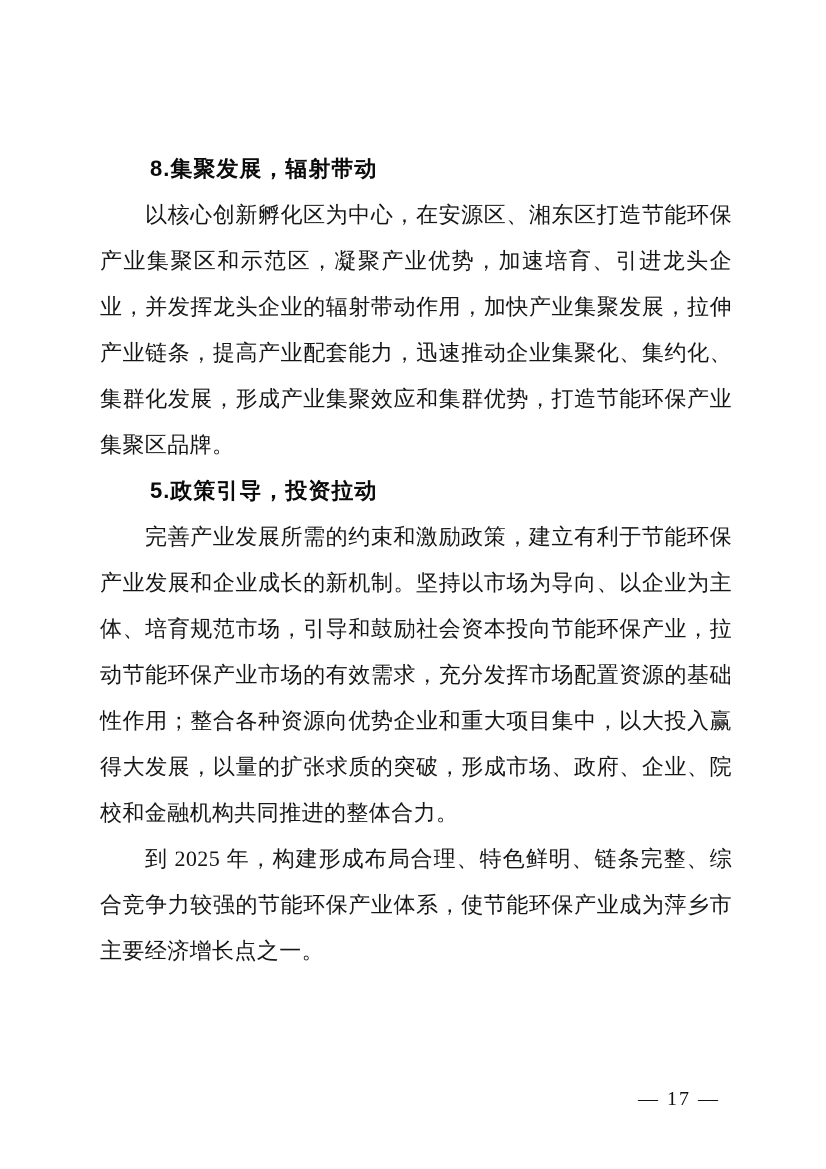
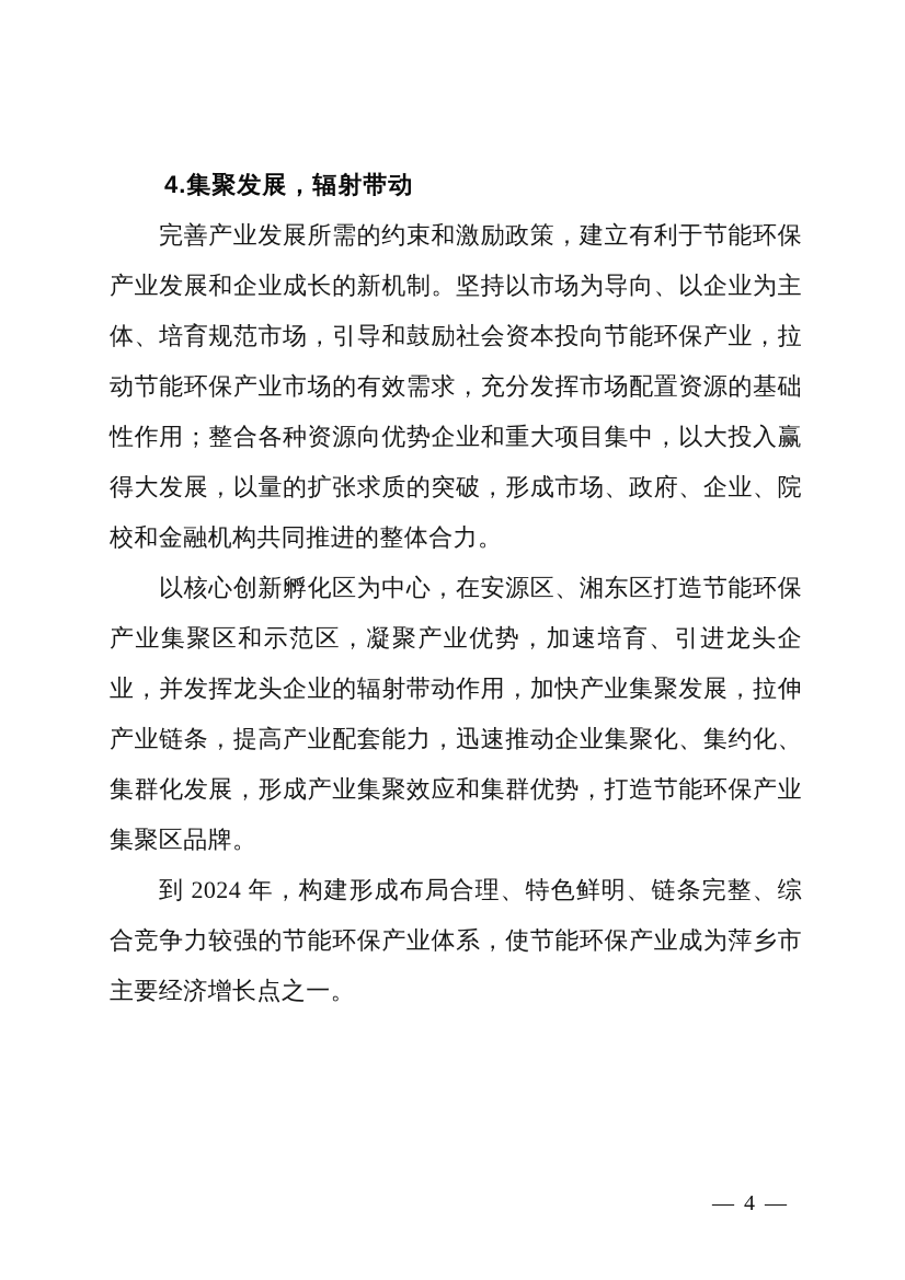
- 8.集聚发展，辐射带动
+ 4.集聚发展，辐射带动
- 以核心创新孵化区为中心，在安源区、湘东区打造节能环保产业集聚区和示范区，凝聚产业优势，加速培育、引进龙头企业，并发挥龙头企业的辐射带动作用，加快产业集聚发展，拉伸产业链条，提高产业配套能力，迅速推动企业集聚化、集约化、集群化发展，形成产业集聚效应和集群优势，打造节能环保产业集聚区品牌。
+ 完善产业发展所需的约束和激励政策，建立有利于节能环保产业发展和企业成长的新机制。坚持以市场为导向、以企业为主体、培育规范市场，引导和鼓励社会资本投向节能环保产业，拉动节能环保产业市场的有效需求，充分发挥市场配置资源的基础性作用；整合各种资源向优势企业和重大项目集中，以大投入赢得大发展，以量的扩张求质的突破，形成市场、政府、企业、院校和金融机构共同推进的整体合力。
- 5.政策引导，投资拉动
- 完善产业发展所需的约束和激励政策，建立有利于节能环保产业发展和企业成长的新机制。坚持以市场为导向、以企业为主体、培育规范市场，引导和鼓励社会资本投向节能环保产业，拉动节能环保产业市场的有效需求，充分发挥市场配置资源的基础性作用；整合各种资源向优势企业和重大项目集中，以大投入赢得大发展，以量的扩张求质的突破，形成市场、政府、企业、院校和金融机构共同推进的整体合力。
+ 以核心创新孵化区为中心，在安源区、湘东区打造节能环保产业集聚区和示范区，凝聚产业优势，加速培育、引进龙头企业，并发挥龙头企业的辐射带动作用，加快产业集聚发展，拉伸产业链条，提高产业配套能力，迅速推动企业集聚化、集约化、集群化发展，形成产业集聚效应和集群优势，打造节能环保产业集聚区品牌。
- 到 2025 年，构建形成布局合理、特色鲜明、链条完整、综合竞争力较强的节能环保产业体系，使节能环保产业成为萍乡市主要经济增长点之一。
+ 到 2024 年，构建形成布局合理、特色鲜明、链条完整、综合竞争力较强的节能环保产业体系，使节能环保产业成为萍乡市主要经济增长点之一。
- — 17 —
+ — 4 —
